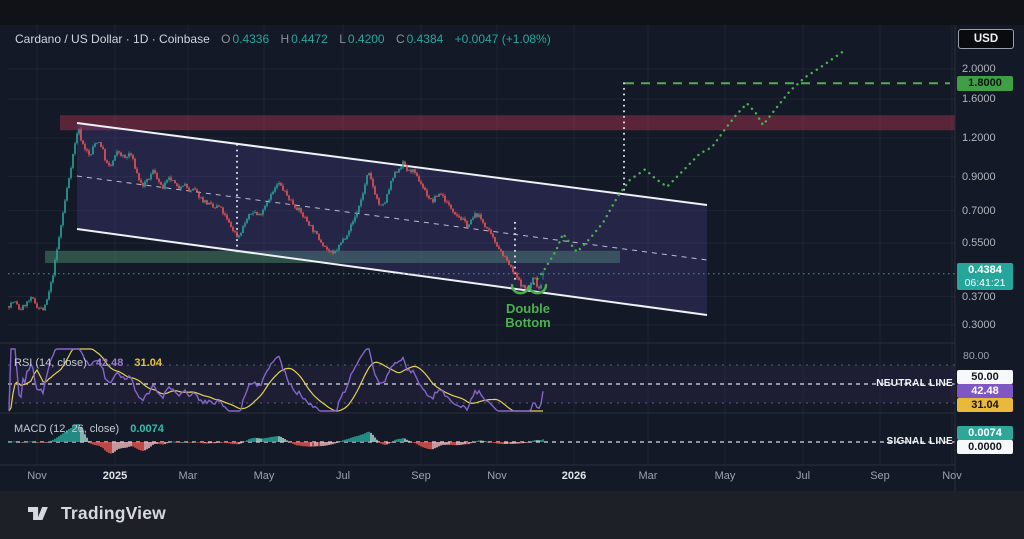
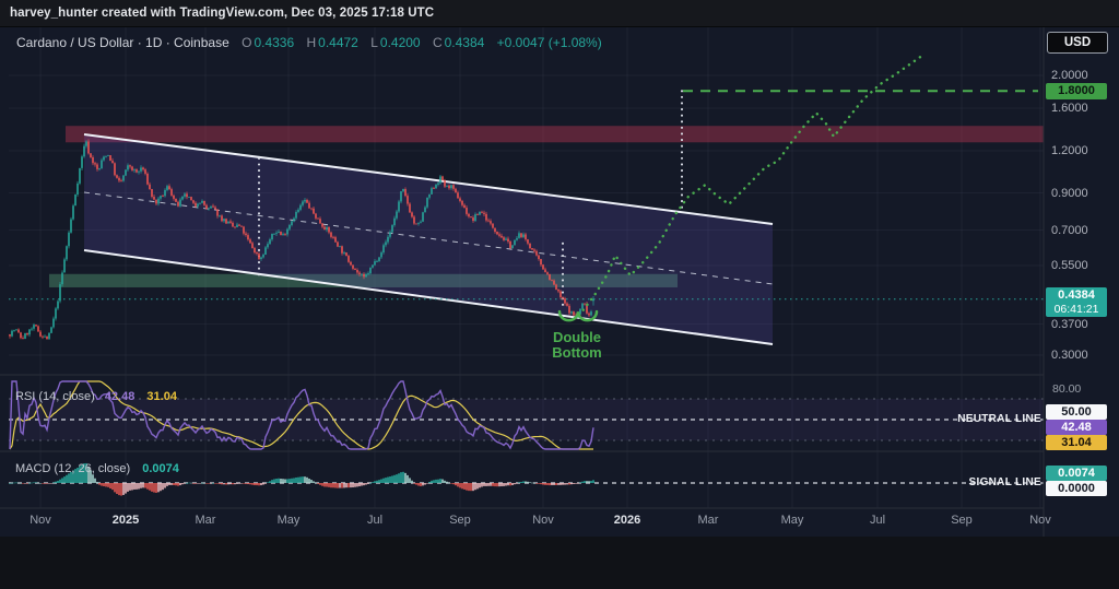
+ harvey_hunter created with TradingView.com, Dec 03, 2025 17:18 UTC
  Cardano / US Dollar · 1D · Coinbase O 0.4336 H 0.4472 L 0.4200 C 0.4384 +0.0047 (+1.08%)
  USD
  Double
  Bottom
  1.8000
  0.4384
  06:41:21
  80.00
  50.00
  42.48
  31.04
  0.0074
  0.0000
  RSI (14, close) 42.48 31.04
  MACD (12, 26, close) 0.0074
  NEUTRAL LINE
  SIGNAL LINE
  2.0000
  1.6000
  1.2000
  0.9000
  0.7000
  0.5500
  0.3700
  0.3000
  Nov
  2025
  Mar
  May
  Jul
  Sep
  Nov
  2026
  Mar
  May
  Jul
  Sep
  Nov
- TradingView
